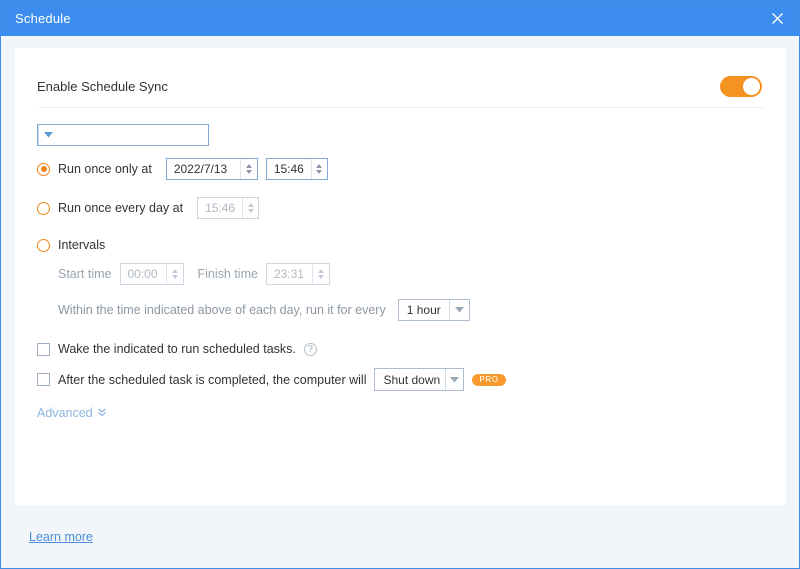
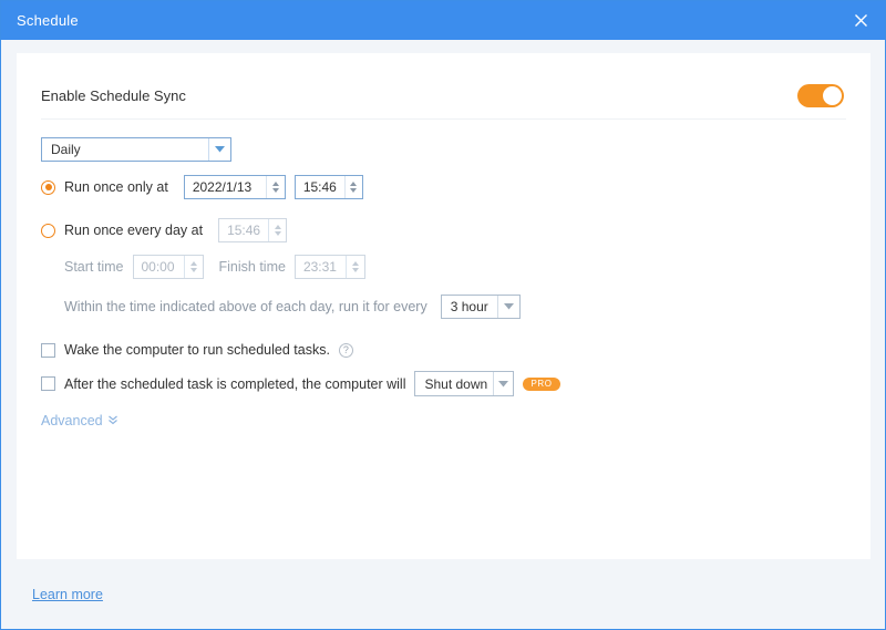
  Schedule
  Enable Schedule Sync
+ Daily
  Run once only at
- 2022/7/13
+ 2022/1/13
  15:46
  Run once every day at
  15:46
- Intervals
  Start time
  00:00
  Finish time
  23:31
  Within the time indicated above of each day, run it for every
- 1 hour
+ 3 hour
- Wake the indicated to run scheduled tasks.
+ Wake the computer to run scheduled tasks.
  ?
  After the scheduled task is completed, the computer will
  Shut down
  PRO
  Advanced
  Learn more
